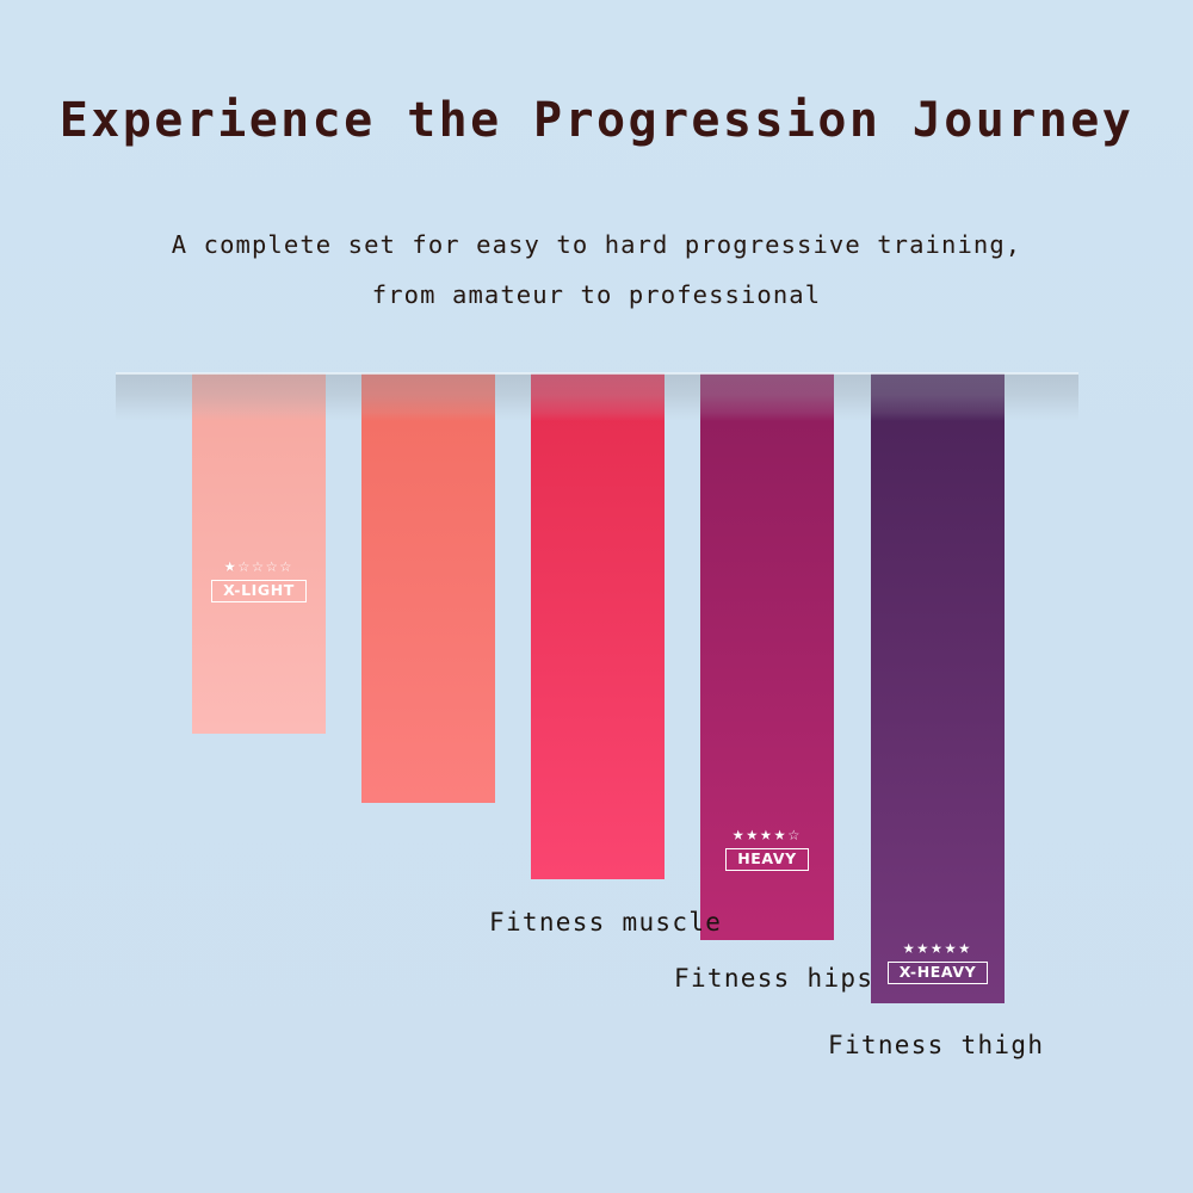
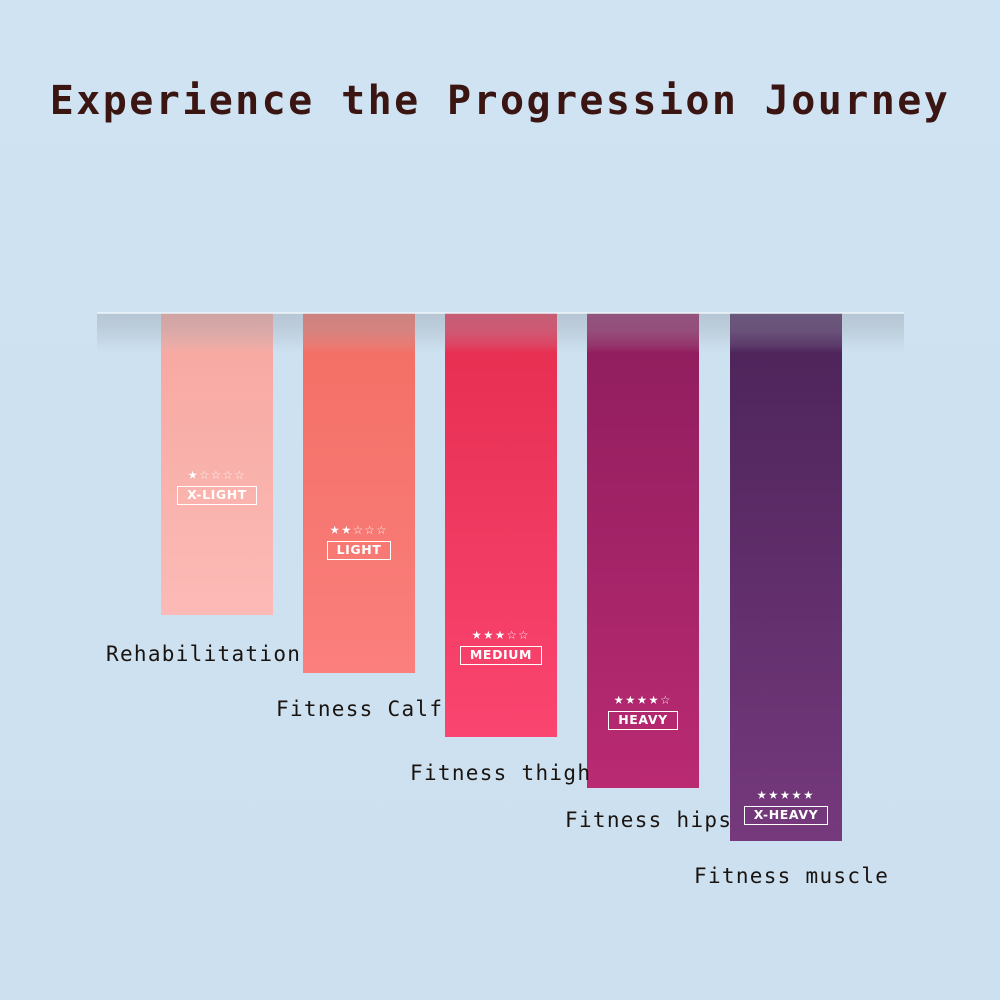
  Experience the Progression Journey
- A complete set for easy to hard progressive training,
- from amateur to professional
  ★☆☆☆☆
  X-LIGHT
+ ★★☆☆☆
+ LIGHT
+ ★★★☆☆
+ MEDIUM
  ★★★★☆
  HEAVY
  ★★★★★
  X-HEAVY
+ Rehabilitation
+ Fitness Calf
- Fitness muscle
+ Fitness thigh
  Fitness hips
- Fitness thigh
+ Fitness muscle
